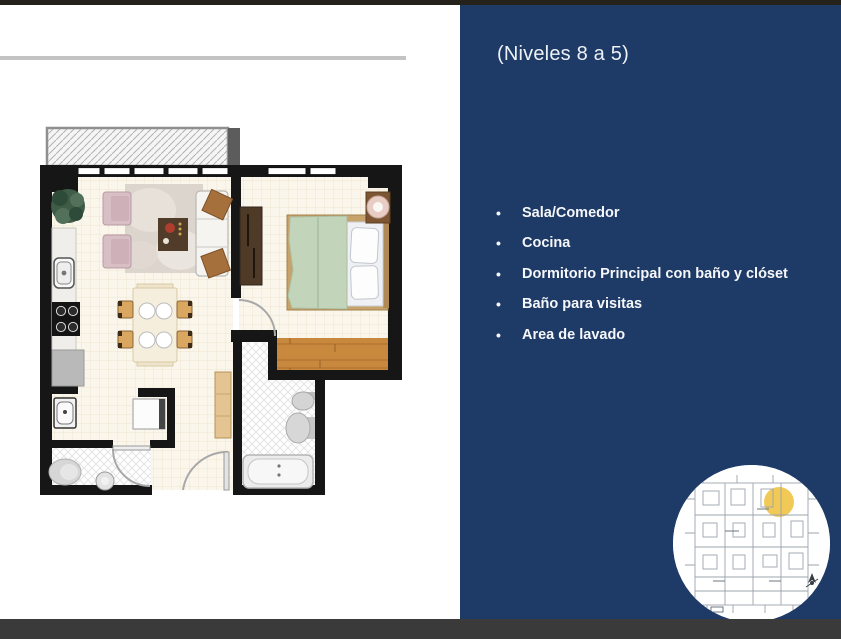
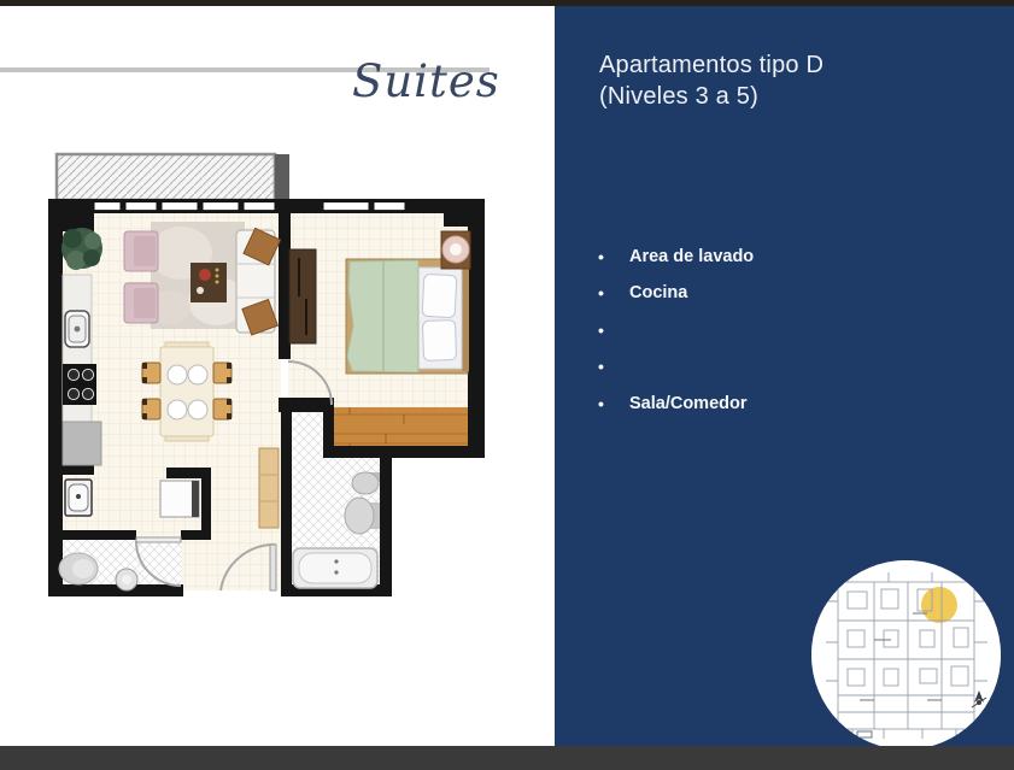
+ Suites
+ Apartamentos tipo D
- (Niveles 8 a 5)
+ (Niveles 3 a 5)
  •
- Sala/Comedor
+ Area de lavado
  •
  Cocina
  •
- Dormitorio Principal con baño y clóset
  •
- Baño para visitas
  •
- Area de lavado
+ Sala/Comedor
